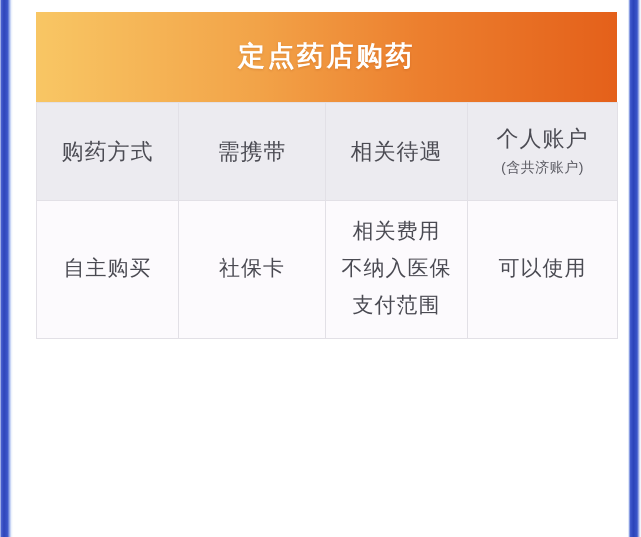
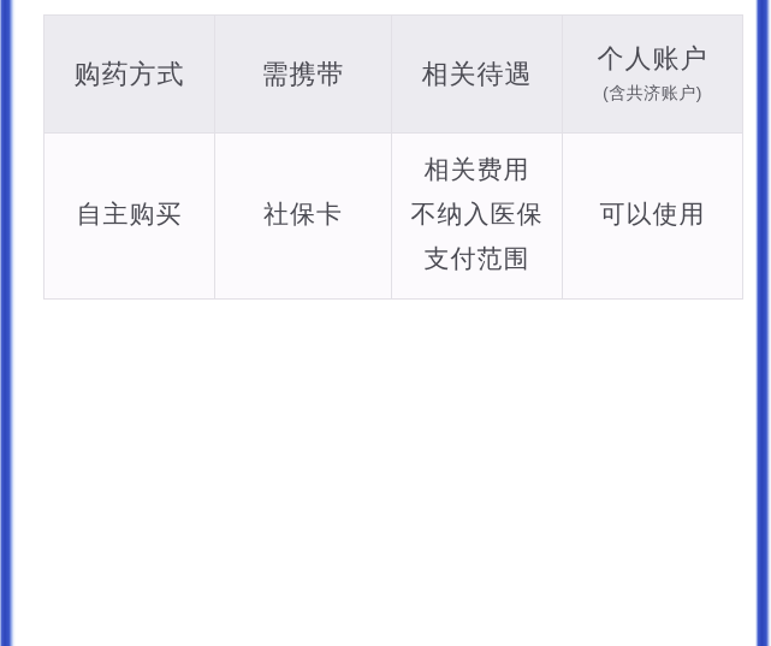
- 定点药店购药
  购药方式	需携带	相关待遇	个人账户 (含共济账户)
  自主购买	社保卡	相关费用 不纳入医保 支付范围	可以使用
